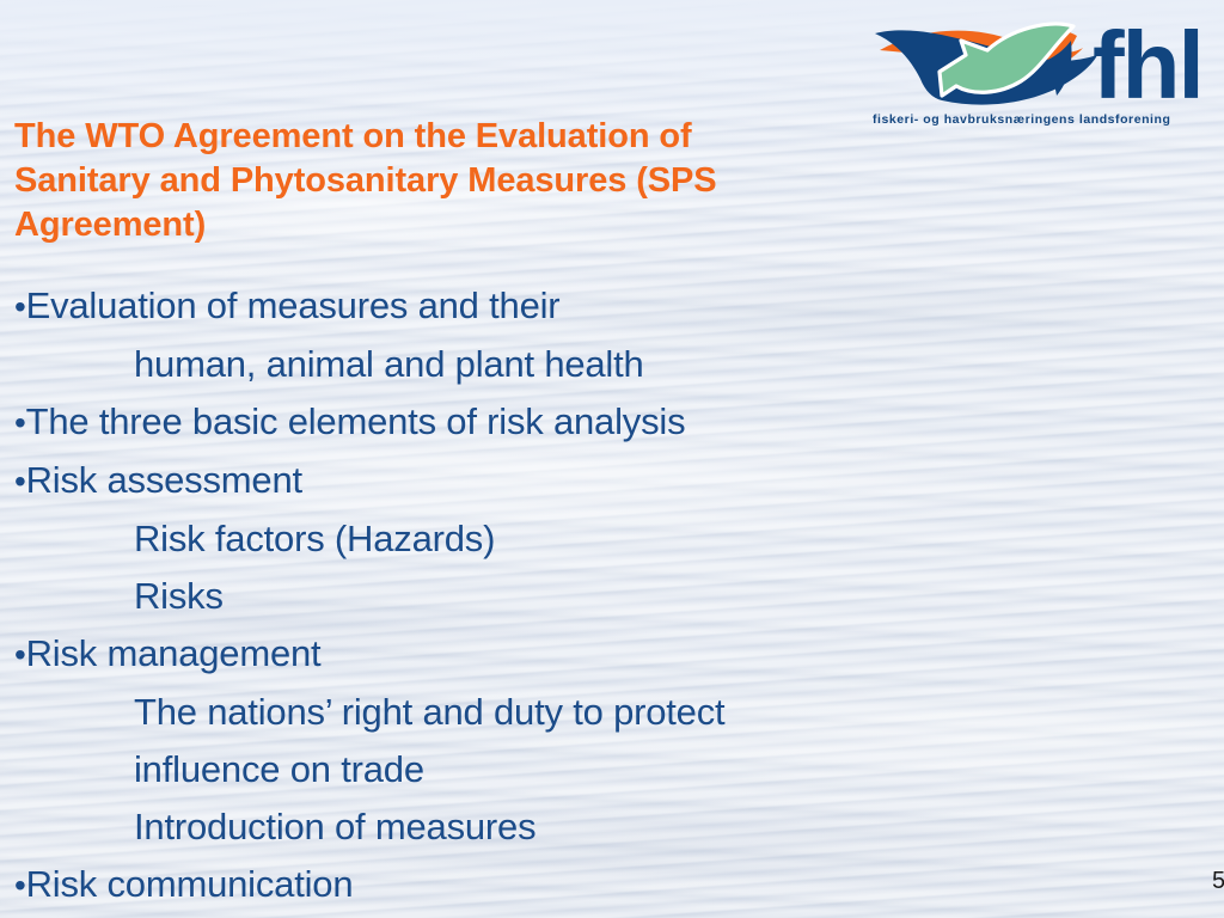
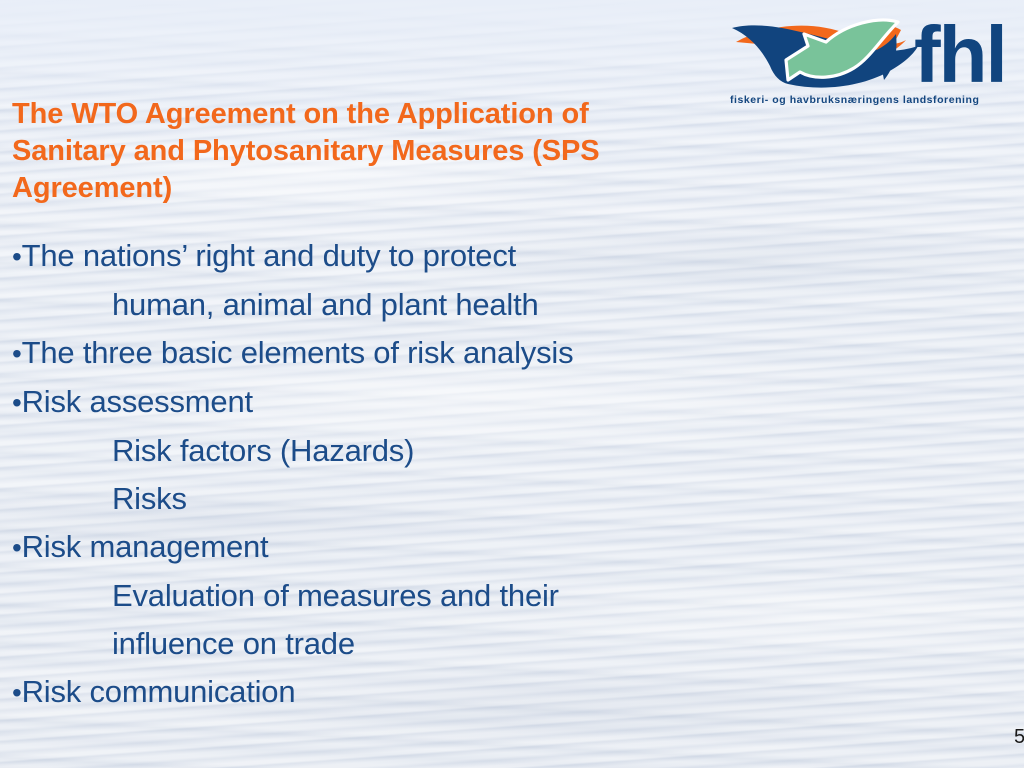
  fhl
  fiskeri- og havbruksnæringens landsforening
- The WTO Agreement on the Evaluation of
+ The WTO Agreement on the Application of
  Sanitary and Phytosanitary Measures (SPS
  Agreement)
- •Evaluation of measures and their
+ •The nations’ right and duty to protect
  human, animal and plant health
  •The three basic elements of risk analysis
  •Risk assessment
  Risk factors (Hazards)
  Risks
  •Risk management
- The nations’ right and duty to protect
+ Evaluation of measures and their
  influence on trade
- Introduction of measures
  •Risk communication
  5
